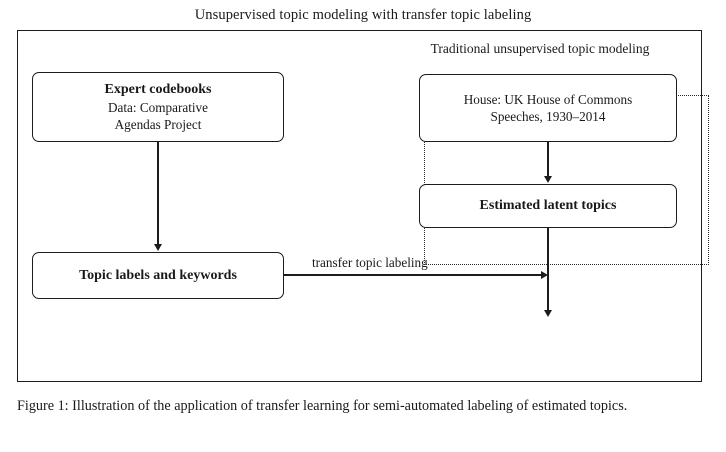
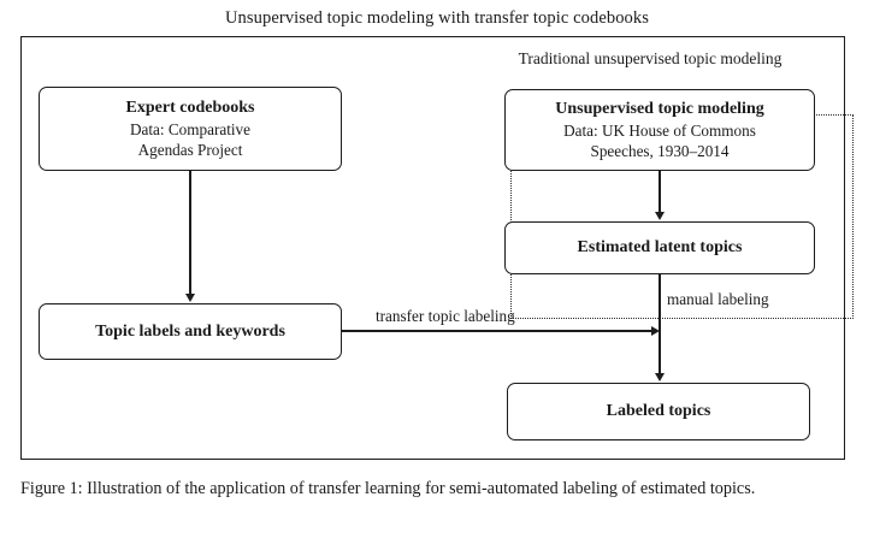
- Unsupervised topic modeling with transfer topic labeling
+ Unsupervised topic modeling with transfer topic codebooks
  Traditional unsupervised topic modeling
  Expert codebooks
  Data: Comparative
  Agendas Project
+ Unsupervised topic modeling
- House: UK House of Commons
+ Data: UK House of Commons
  Speeches, 1930–2014
  Estimated latent topics
  Topic labels and keywords
+ Labeled topics
  transfer topic labeling
+ manual labeling
  Figure 1: Illustration of the application of transfer learning for semi-automated labeling of estimated topics.
